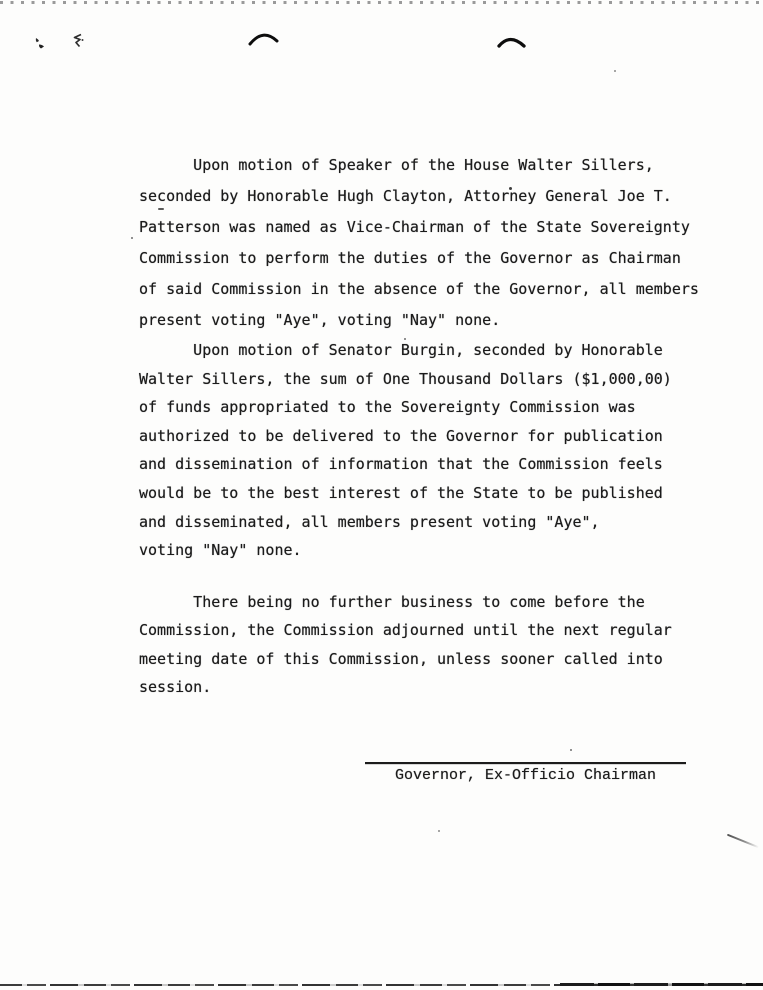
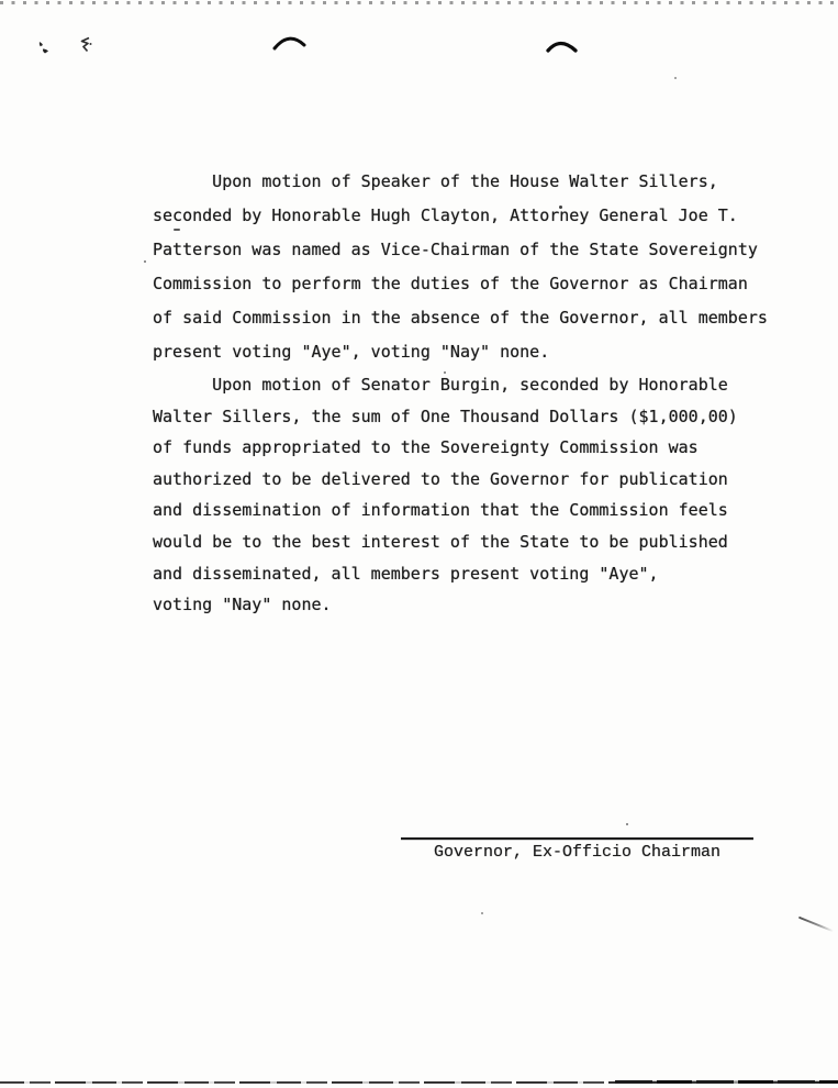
  Upon motion of Speaker of the House Walter Sillers,
  seconded by Honorable Hugh Clayton, Attorney General Joe T.
  Patterson was named as Vice-Chairman of the State Sovereignty
  Commission to perform the duties of the Governor as Chairman
  of said Commission in the absence of the Governor, all members
  present voting "Aye", voting "Nay" none.
  Upon motion of Senator Burgin, seconded by Honorable
  Walter Sillers, the sum of One Thousand Dollars ($1,000,00)
  of funds appropriated to the Sovereignty Commission was
  authorized to be delivered to the Governor for publication
  and dissemination of information that the Commission feels
  would be to the best interest of the State to be published
  and disseminated, all members present voting "Aye",
  voting "Nay" none.
- There being no further business to come before the
- Commission, the Commission adjourned until the next regular
- meeting date of this Commission, unless sooner called into
- session.
  Governor, Ex-Officio Chairman
